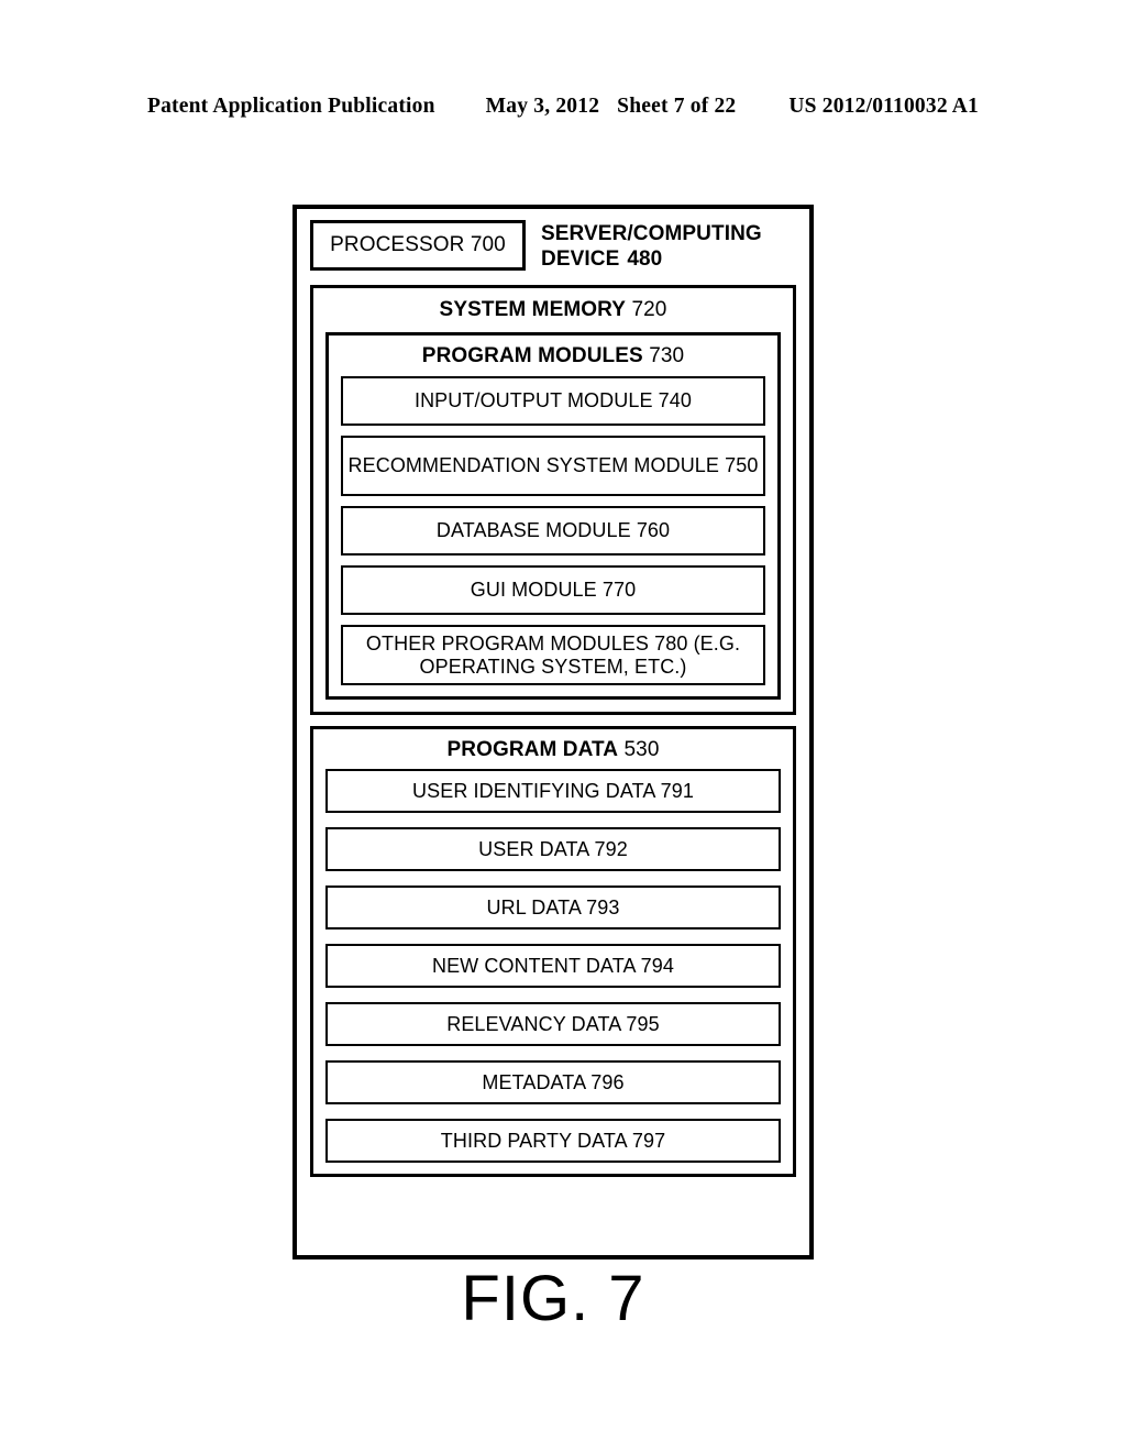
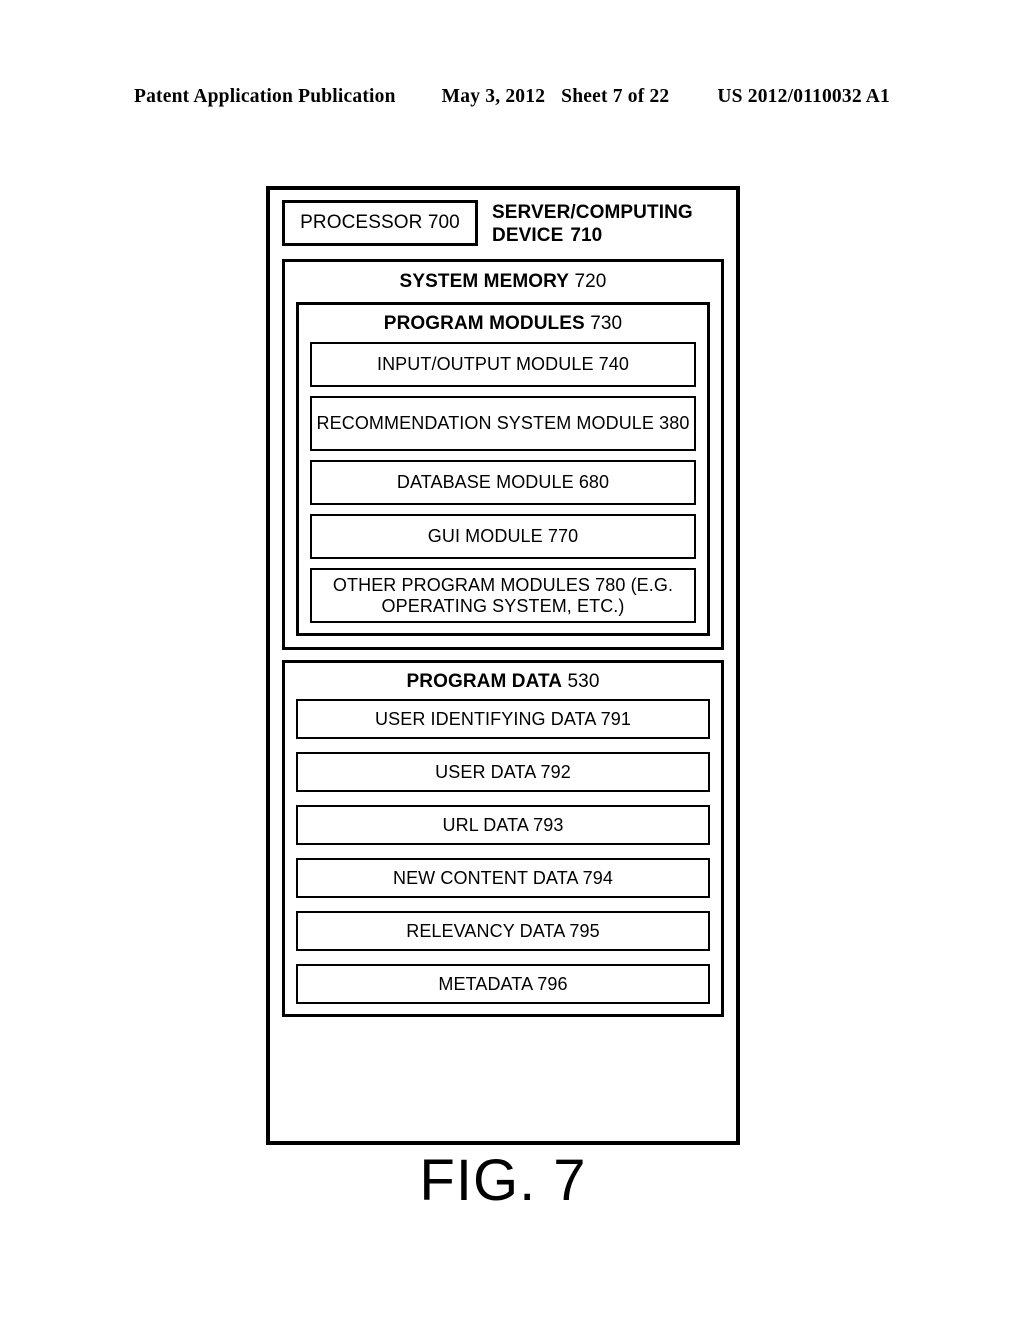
  Patent Application Publication
  May 3, 2012
  Sheet 7 of 22
  US 2012/0110032 A1
  PROCESSOR 700
  SERVER/COMPUTING
- DEVICE 480
+ DEVICE 710
  SYSTEM MEMORY 720
  PROGRAM MODULES 730
  INPUT/OUTPUT MODULE 740
- RECOMMENDATION SYSTEM MODULE 750
+ RECOMMENDATION SYSTEM MODULE 380
- DATABASE MODULE 760
+ DATABASE MODULE 680
  GUI MODULE 770
  OTHER PROGRAM MODULES 780 (E.G. OPERATING SYSTEM, ETC.)
  PROGRAM DATA 530
  USER IDENTIFYING DATA 791
  USER DATA 792
  URL DATA 793
  NEW CONTENT DATA 794
  RELEVANCY DATA 795
  METADATA 796
- THIRD PARTY DATA 797
  FIG. 7
